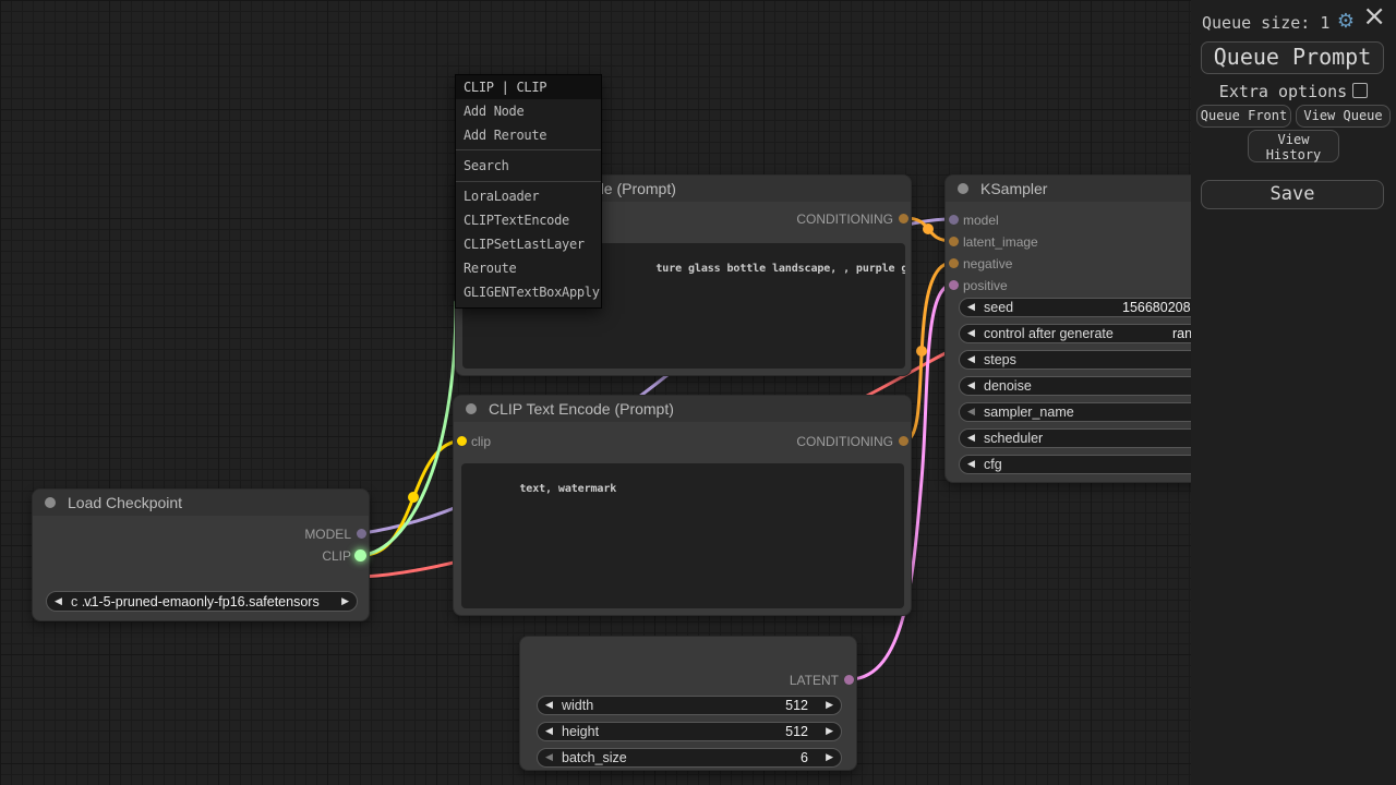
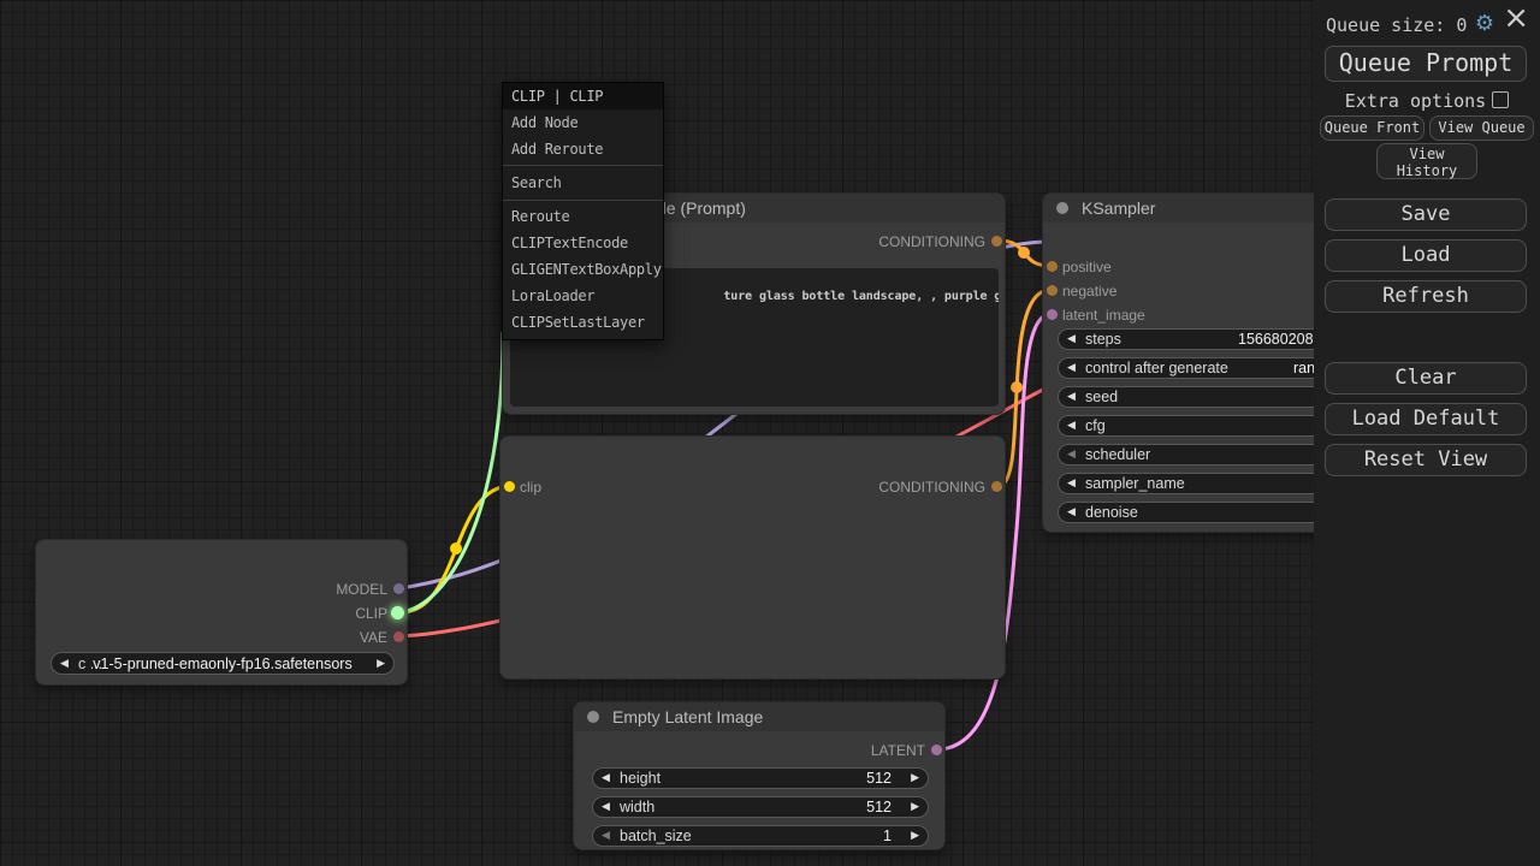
- Load Checkpoint
  MODEL
  CLIP
+ VAE
  ◀
  c ...
  v1-5-pruned-emaonly-fp16.safetensors
  ▶
  CONDITIONING
  ture glass bottle landscape, , purple g
- CLIP Text Encode (Prompt)
  clip
  CONDITIONING
- text, watermark
  KSampler
- model
- latent_image
+ positive
  negative
- positive
+ latent_image
  ◀
- seed
+ steps
  156680208
  ◀
  control after generate
  ◀
- steps
+ seed
  ◀
- denoise
+ cfg
  ◀
- sampler_name
+ scheduler
  ◀
- scheduler
+ sampler_name
  ◀
- cfg
+ denoise
+ Empty Latent Image
  LATENT
  ◀
- width
+ height
  512
  ▶
  ◀
- height
+ width
  512
  ▶
  ◀
  batch_size
- 6
+ 1
  ▶
  CLIP | CLIP
  Add Node
  Add Reroute
  Search
- LoraLoader
+ Reroute
  CLIPTextEncode
- CLIPSetLastLayer
+ GLIGENTextBoxApply
- Reroute
+ LoraLoader
- GLIGENTextBoxApply
+ CLIPSetLastLayer
- Queue size: 1
+ Queue size: 0
  ⚙
  ×
  Queue Prompt
  Extra options
  Queue Front
  View Queue
  View History
  Save
+ Load
+ Refresh
+ Clear
+ Load Default
+ Reset View
